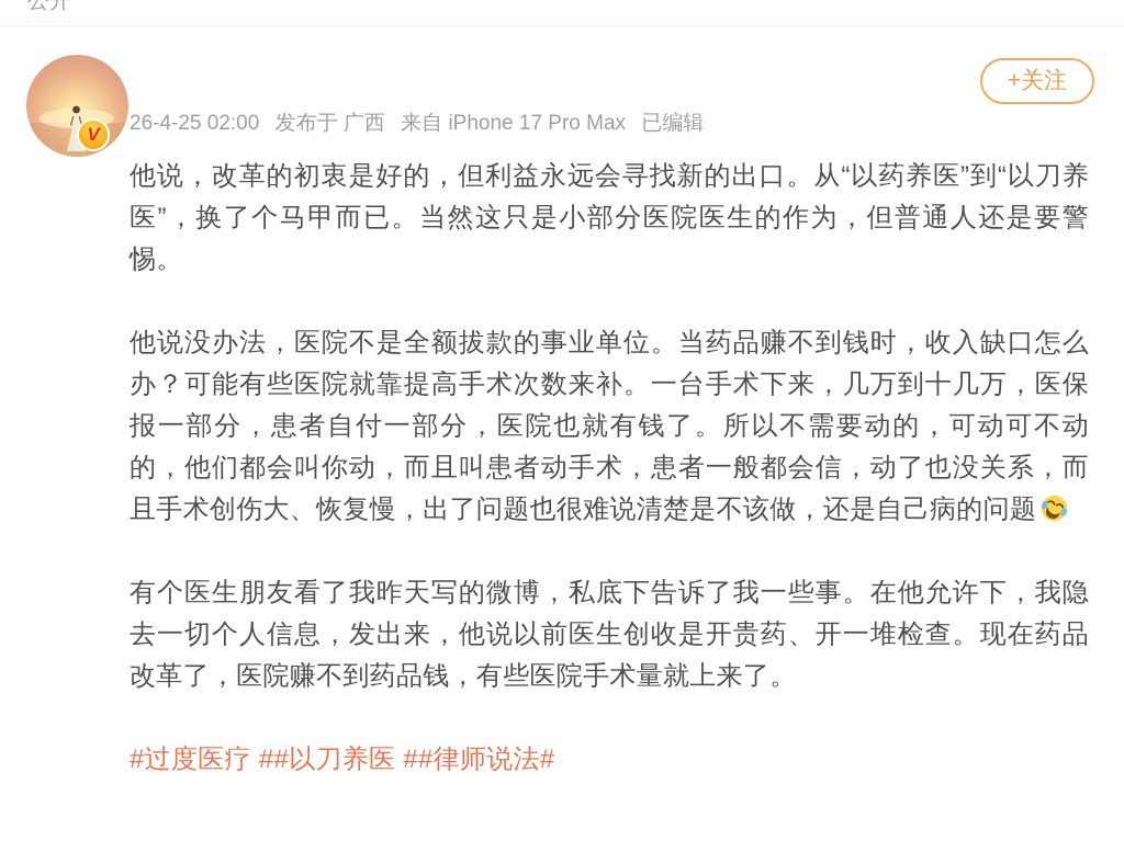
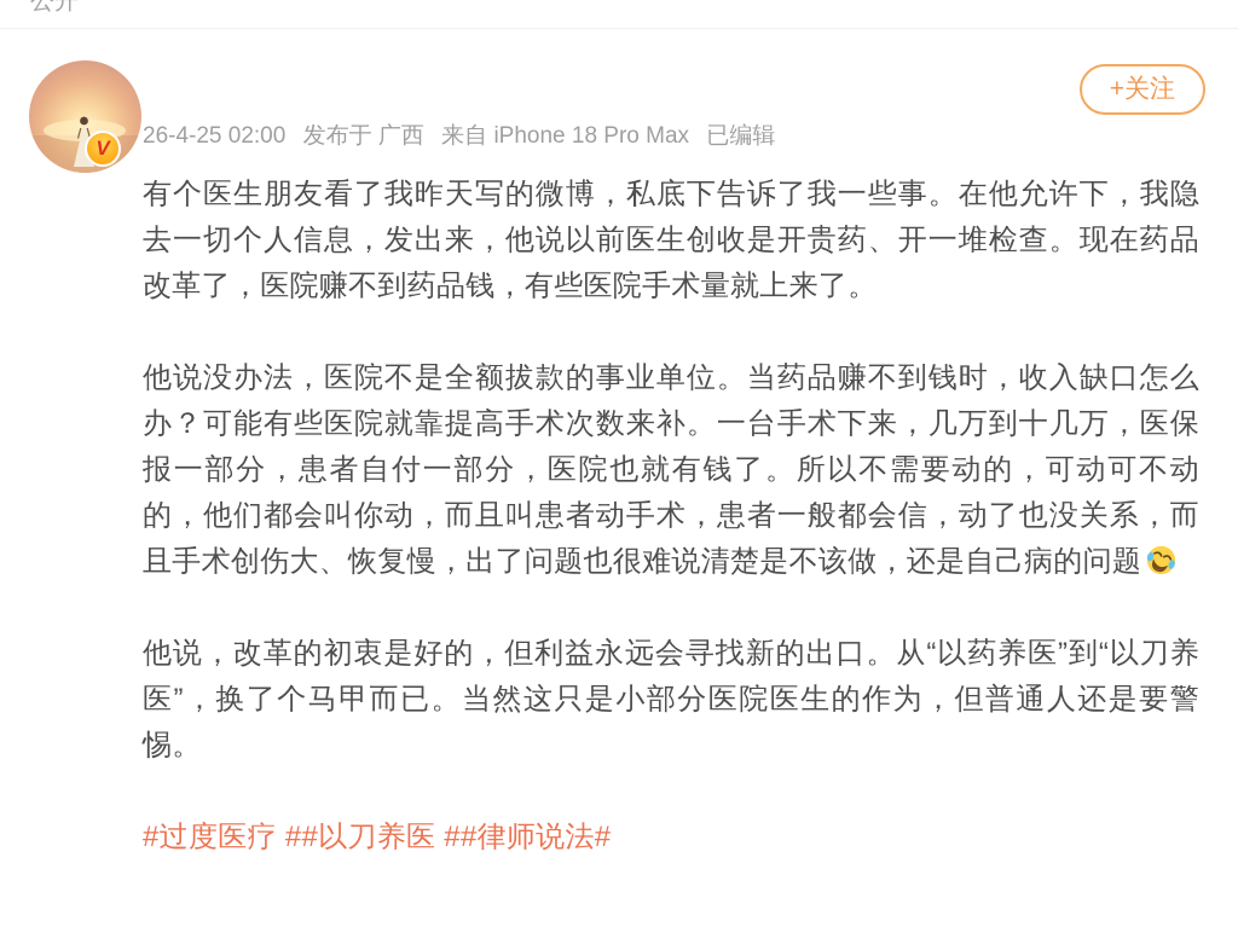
  公开
  V
- 26-4-25 02:00 发布于 广西 来自 iPhone 17 Pro Max 已编辑
+ 26-4-25 02:00 发布于 广西 来自 iPhone 18 Pro Max 已编辑
  +关注
- 他说，改革的初衷是好的，但利益永远会寻找新的出口。从“以药养医”到“以刀养医”，换了个马甲而已。当然这只是小部分医院医生的作为，但普通人还是要警惕。
+ 有个医生朋友看了我昨天写的微博，私底下告诉了我一些事。在他允许下，我隐去一切个人信息，发出来，他说以前医生创收是开贵药、开一堆检查。现在药品改革了，医院赚不到药品钱，有些医院手术量就上来了。
  他说没办法，医院不是全额拔款的事业单位。当药品赚不到钱时，收入缺口怎么办？可能有些医院就靠提高手术次数来补。一台手术下来，几万到十几万，医保报一部分，患者自付一部分，医院也就有钱了。所以不需要动的，可动可不动的，他们都会叫你动，而且叫患者动手术，患者一般都会信，动了也没关系，而且手术创伤大、恢复慢，出了问题也很难说清楚是不该做，还是自己病的问题
- 有个医生朋友看了我昨天写的微博，私底下告诉了我一些事。在他允许下，我隐去一切个人信息，发出来，他说以前医生创收是开贵药、开一堆检查。现在药品改革了，医院赚不到药品钱，有些医院手术量就上来了。
+ 他说，改革的初衷是好的，但利益永远会寻找新的出口。从“以药养医”到“以刀养医”，换了个马甲而已。当然这只是小部分医院医生的作为，但普通人还是要警惕。
  #过度医疗 ##以刀养医 ##律师说法#
